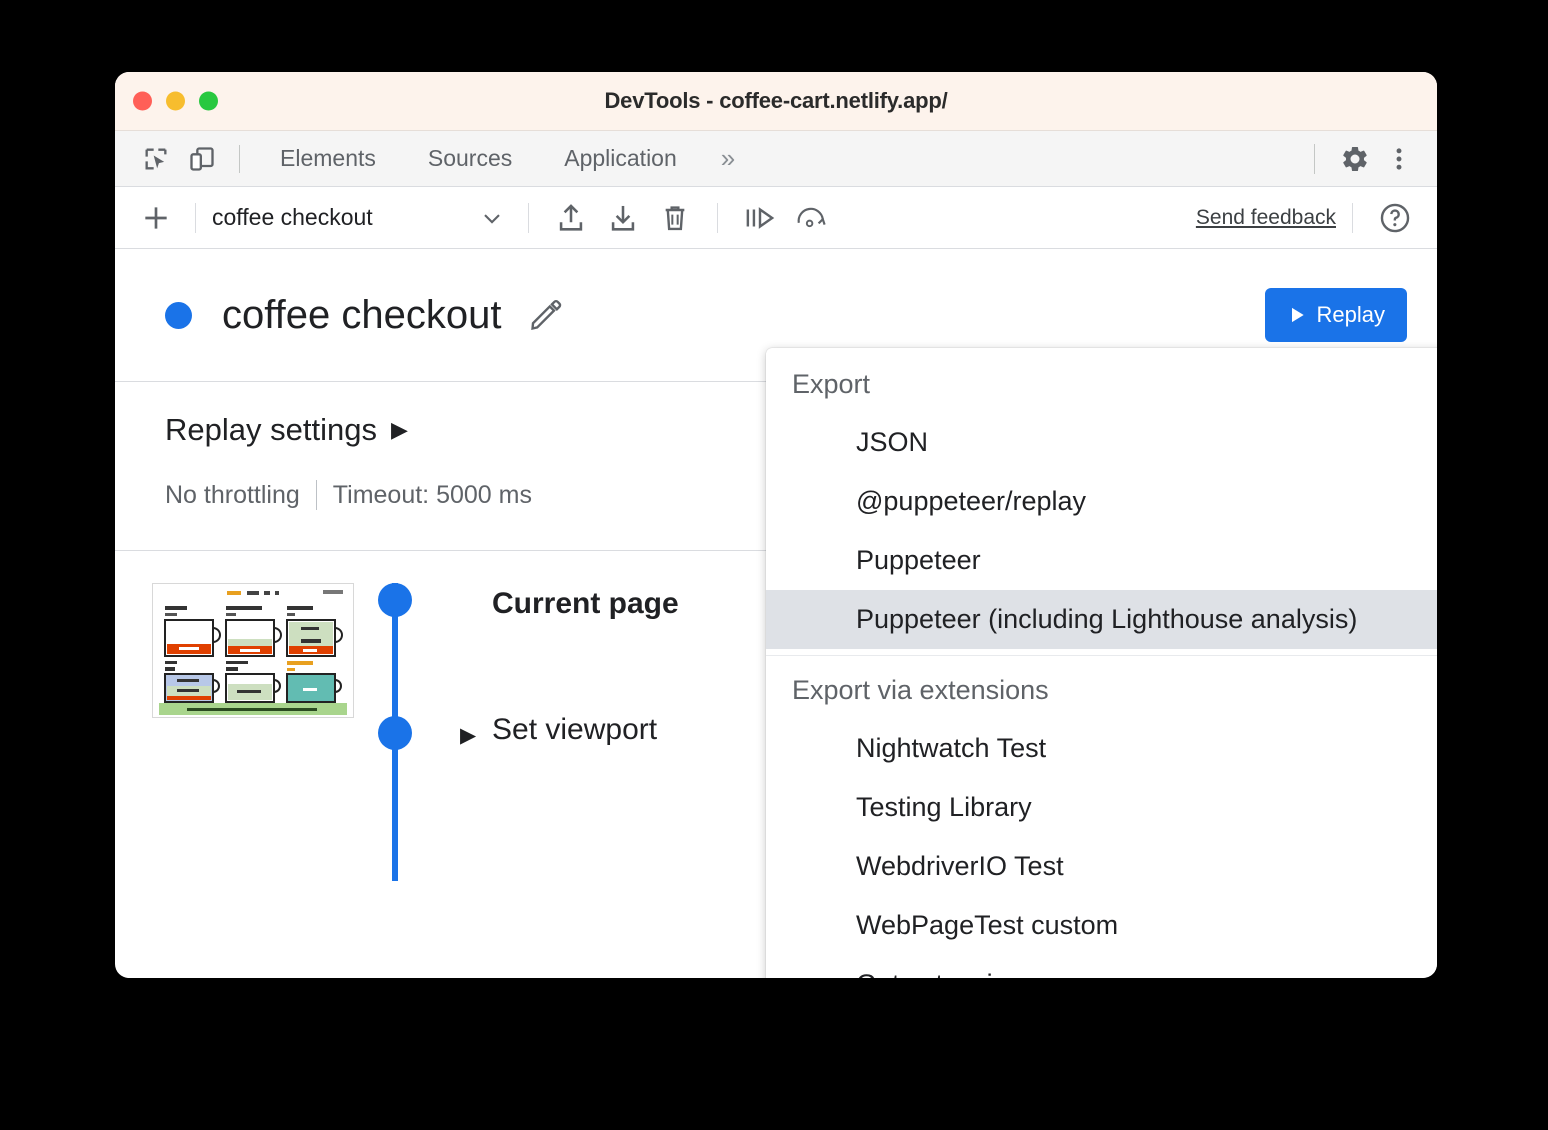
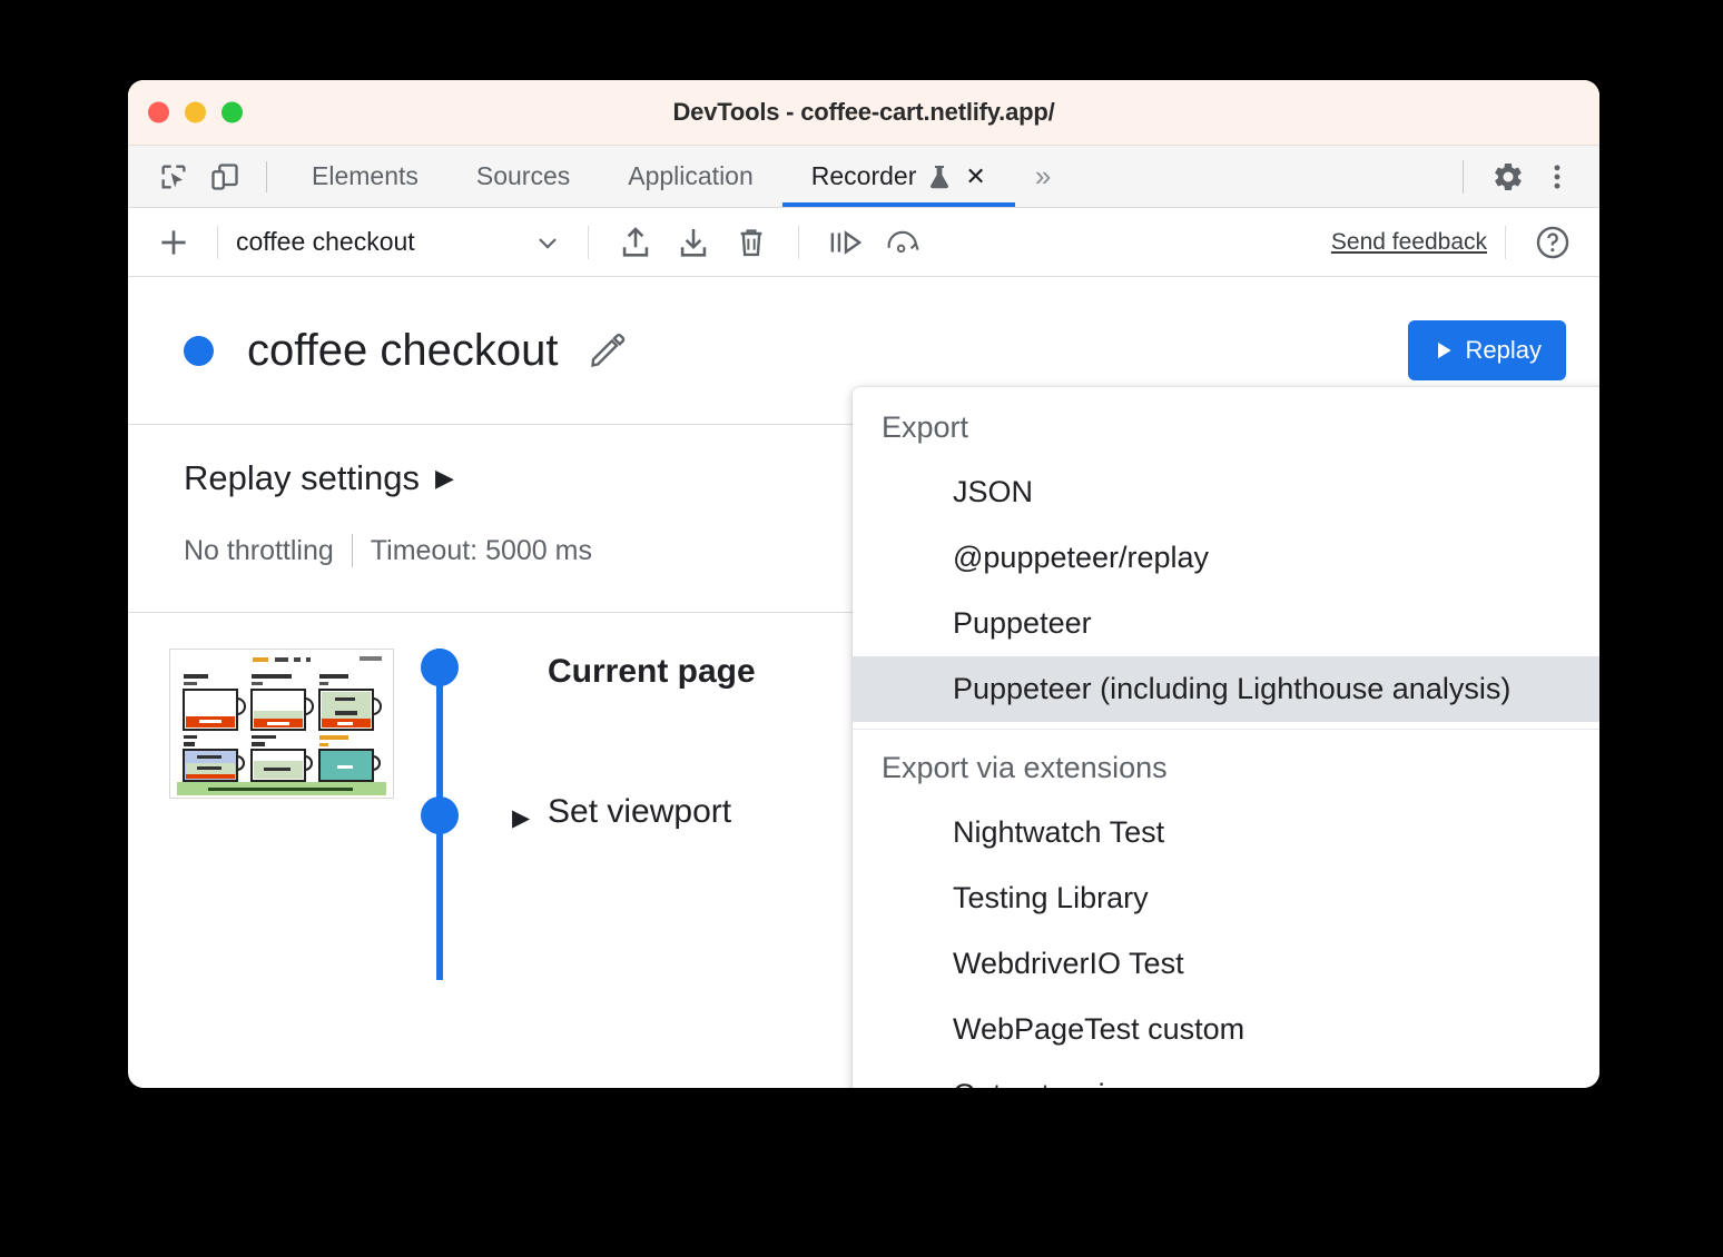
  DevTools - coffee-cart.netlify.app/
  Elements
  Sources
  Application
+ Recorder
+ ✕
  »
  coffee checkout
  Send feedback
  coffee checkout
  Replay
  Replay settings
  ▶
  No throttling
  Timeout: 5000 ms
  Current page
  ▶
  Set viewport
  Export
  JSON
  @puppeteer/replay
  Puppeteer
  Puppeteer (including Lighthouse analysis)
  Export via extensions
  Nightwatch Test
  Testing Library
  WebdriverIO Test
  WebPageTest custom
